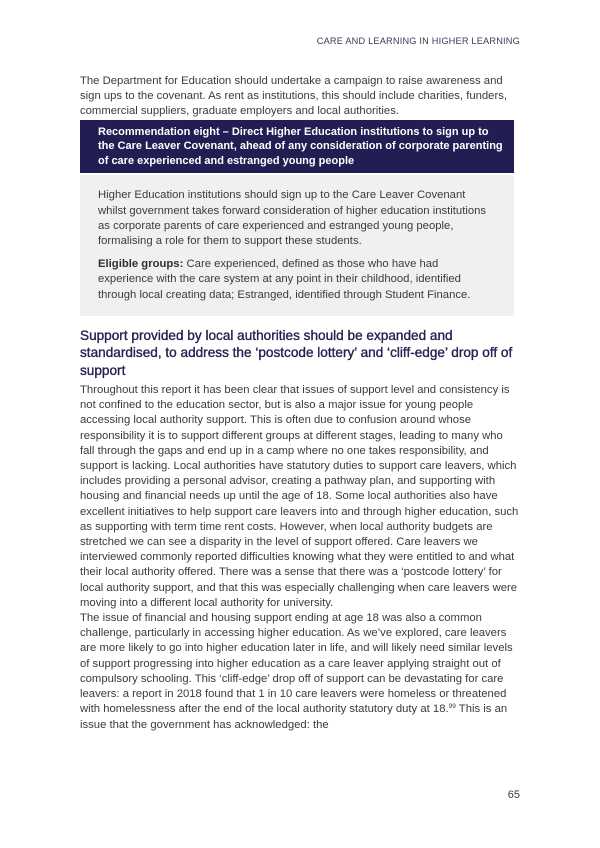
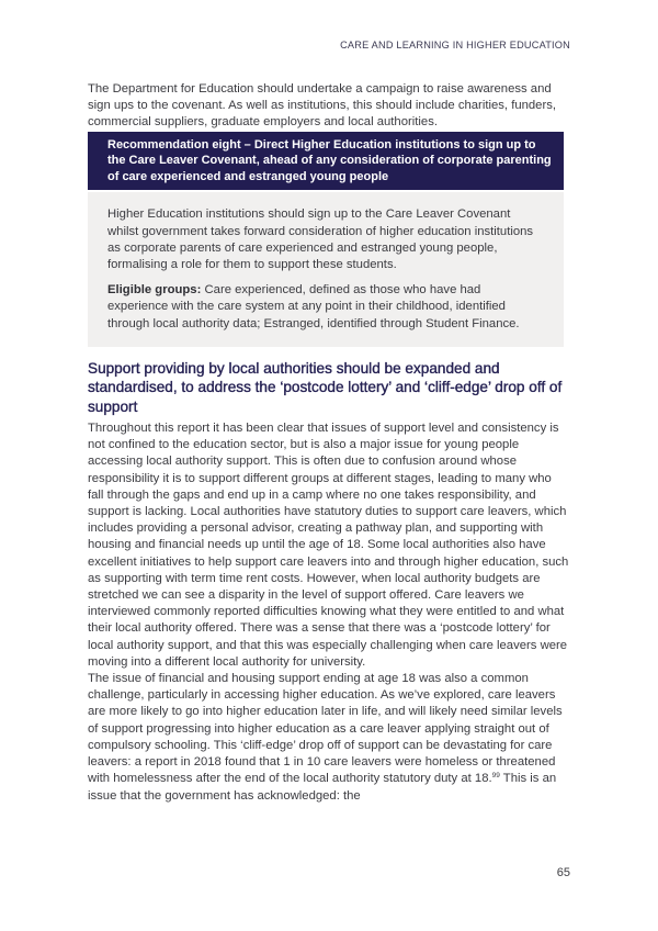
- CARE AND LEARNING IN HIGHER LEARNING
+ CARE AND LEARNING IN HIGHER EDUCATION
- The Department for Education should undertake a campaign to raise awareness and sign ups to the covenant. As rent as institutions, this should include charities, funders, commercial suppliers, graduate employers and local authorities.
+ The Department for Education should undertake a campaign to raise awareness and sign ups to the covenant. As well as institutions, this should include charities, funders, commercial suppliers, graduate employers and local authorities.
  Recommendation eight – Direct Higher Education institutions to sign up to the Care Leaver Covenant, ahead of any consideration of corporate parenting of care experienced and estranged young people
  Higher Education institutions should sign up to the Care Leaver Covenant whilst government takes forward consideration of higher education institutions as corporate parents of care experienced and estranged young people, formalising a role for them to support these students.
- Eligible groups: Care experienced, defined as those who have had experience with the care system at any point in their childhood, identified through local creating data; Estranged, identified through Student Finance.
+ Eligible groups: Care experienced, defined as those who have had experience with the care system at any point in their childhood, identified through local authority data; Estranged, identified through Student Finance.
- Support provided by local authorities should be expanded and standardised, to address the ‘postcode lottery’ and ‘cliff-edge’ drop off of support
+ Support providing by local authorities should be expanded and standardised, to address the ‘postcode lottery’ and ‘cliff-edge’ drop off of support
  Throughout this report it has been clear that issues of support level and consistency is not confined to the education sector, but is also a major issue for young people accessing local authority support. This is often due to confusion around whose responsibility it is to support different groups at different stages, leading to many who fall through the gaps and end up in a camp where no one takes responsibility, and support is lacking. Local authorities have statutory duties to support care leavers, which includes providing a personal advisor, creating a pathway plan, and supporting with housing and financial needs up until the age of 18. Some local authorities also have excellent initiatives to help support care leavers into and through higher education, such as supporting with term time rent costs. However, when local authority budgets are stretched we can see a disparity in the level of support offered. Care leavers we interviewed commonly reported difficulties knowing what they were entitled to and what their local authority offered. There was a sense that there was a ‘postcode lottery’ for local authority support, and that this was especially challenging when care leavers were moving into a different local authority for university.
  The issue of financial and housing support ending at age 18 was also a common challenge, particularly in accessing higher education. As we’ve explored, care leavers are more likely to go into higher education later in life, and will likely need similar levels of support progressing into higher education as a care leaver applying straight out of compulsory schooling. This ‘cliff-edge’ drop off of support can be devastating for care leavers: a report in 2018 found that 1 in 10 care leavers were homeless or threatened with homelessness after the end of the local authority statutory duty at 18. This is an issue that the government has acknowledged: the
  65
